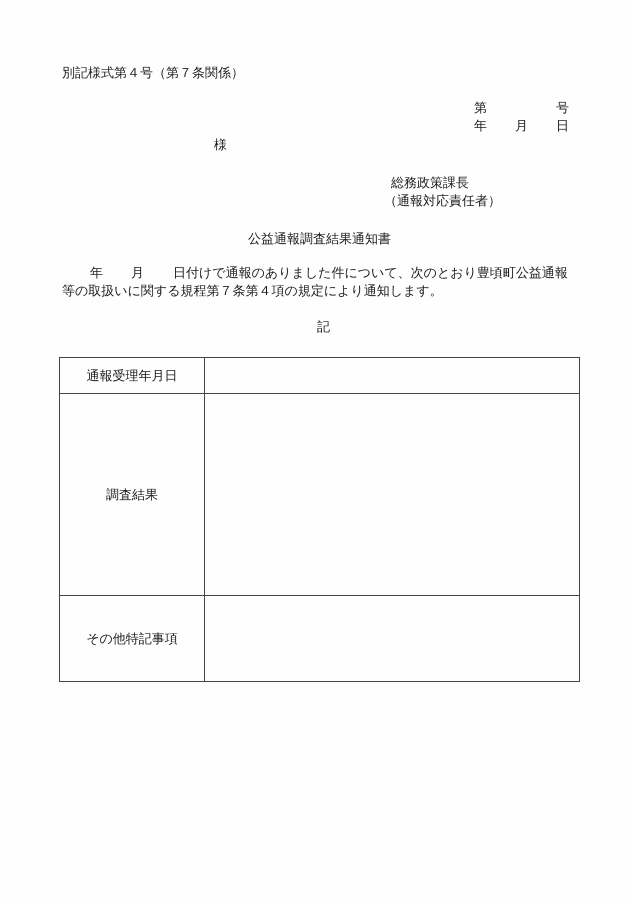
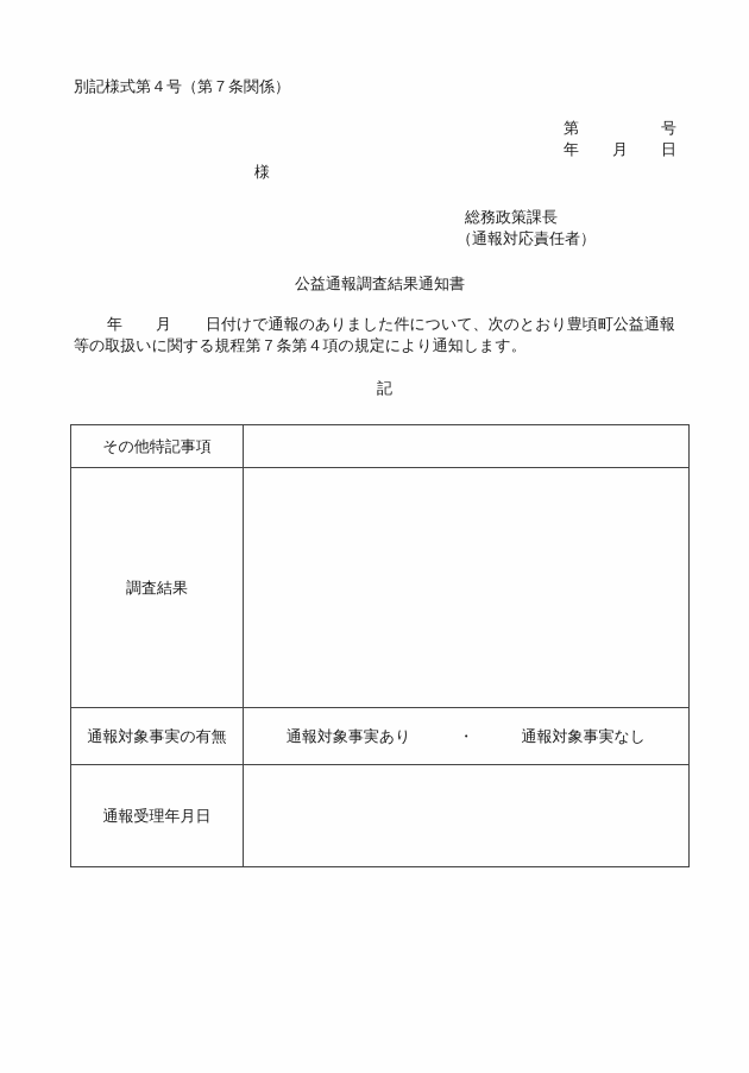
  別記様式第４号（第７条関係）
  第
  号
  年
  月
  日
  様
  総務政策課長
  （通報対応責任者）
  公益通報調査結果通知書
  年
  月
  日付けで通報のありました件について、次のとおり豊頃町公益通報
  等の取扱いに関する規程第７条第４項の規定により通知します。
  記
- 通報受理年月日
+ その他特記事項
  調査結果
+ 通報対象事実の有無	通報対象事実あり ・ 通報対象事実なし
- その他特記事項
+ 通報受理年月日
